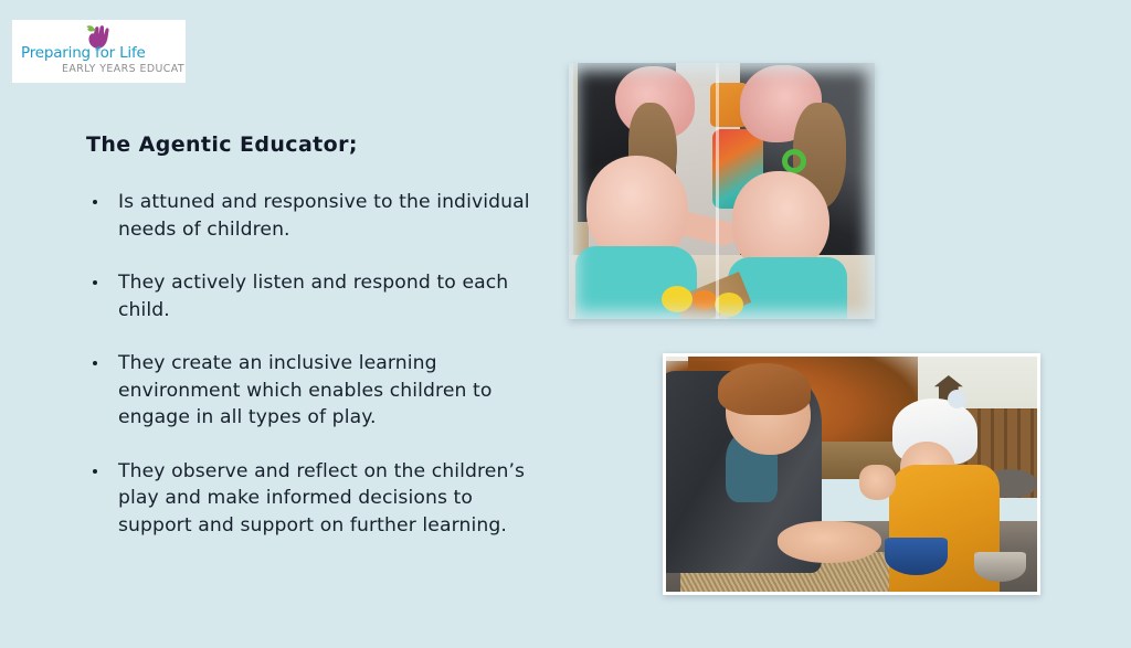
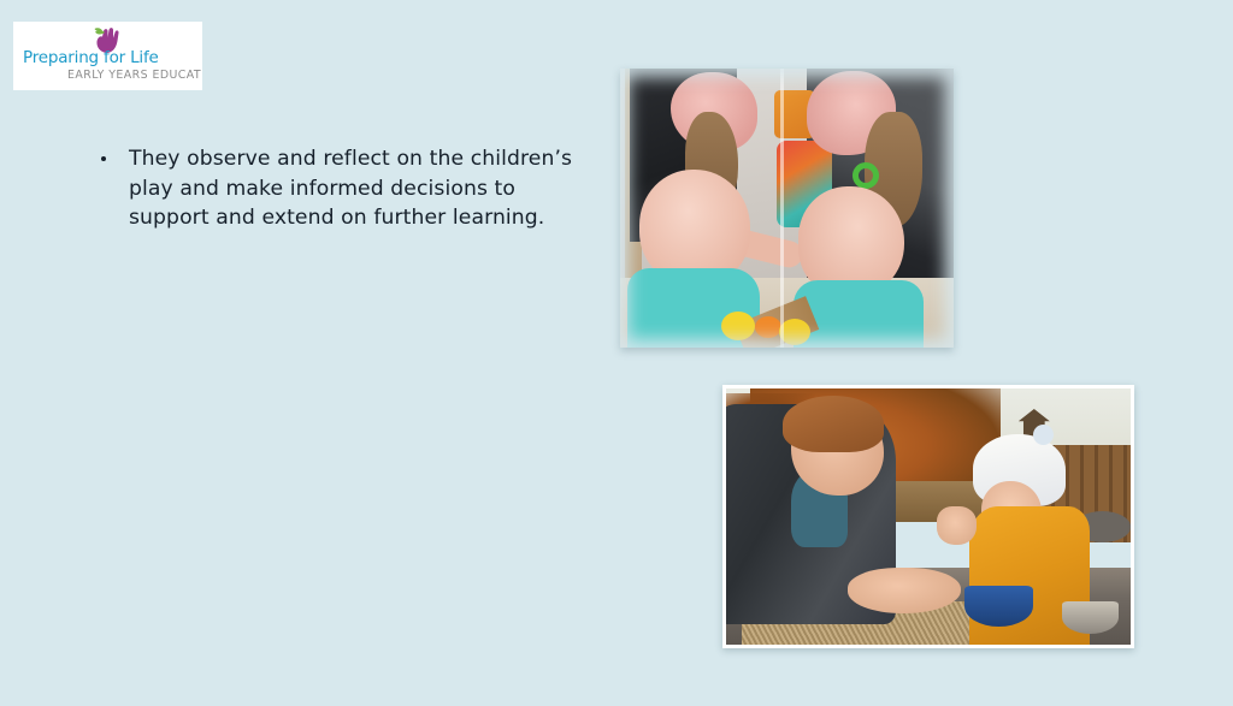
  Preparing for Life
  EARLY YEARS EDUCAT
- The Agentic Educator;
- Is attuned and responsive to the individual needs of children.
- They actively listen and respond to each child.
- They create an inclusive learning environment which enables children to engage in all types of play.
- They observe and reflect on the children’s play and make informed decisions to support and support on further learning.
+ They observe and reflect on the children’s play and make informed decisions to support and extend on further learning.
